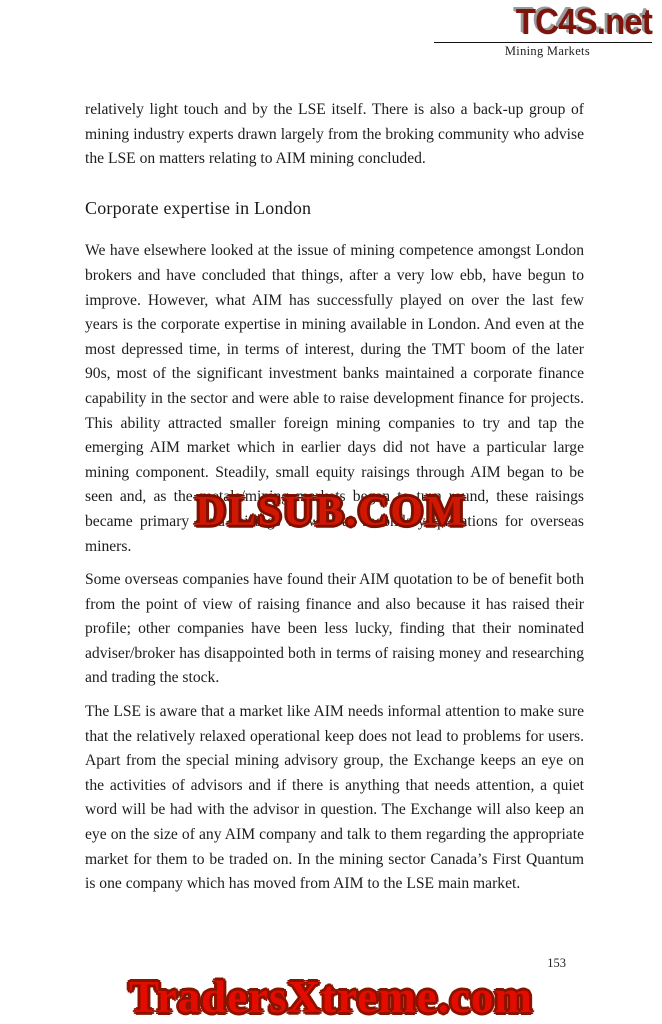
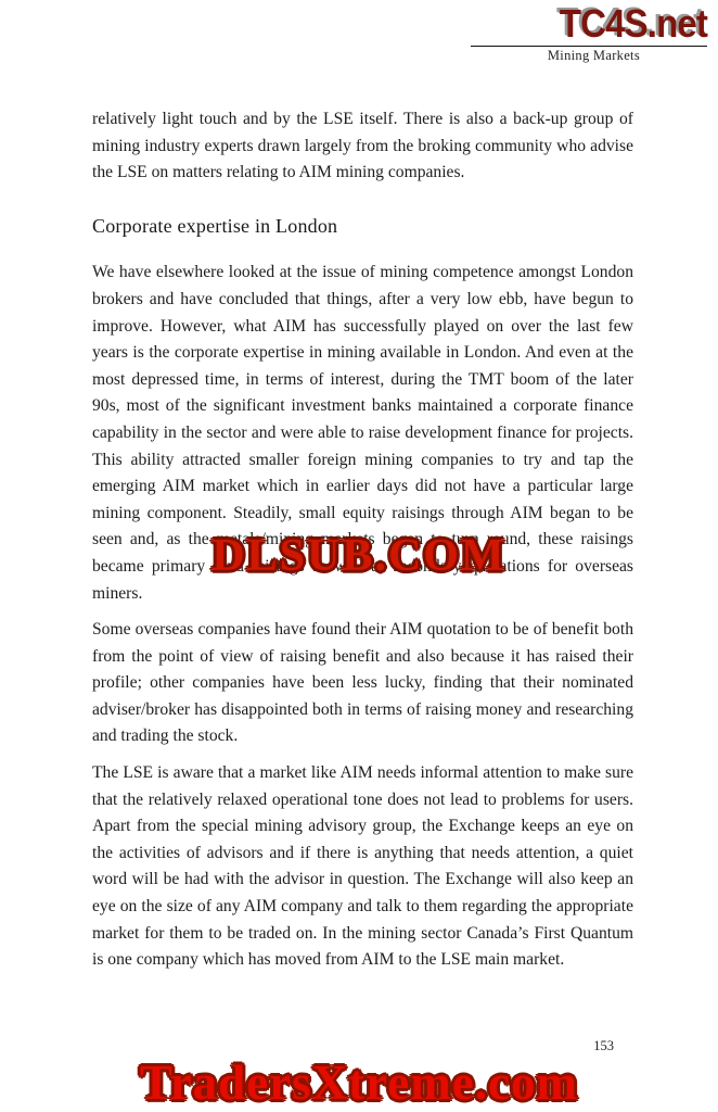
  TC4S.net
  Mining Markets
- relatively light touch and by the LSE itself. There is also a back-up group of mining industry experts drawn largely from the broking community who advise the LSE on matters relating to AIM mining concluded.
+ relatively light touch and by the LSE itself. There is also a back-up group of mining industry experts drawn largely from the broking community who advise the LSE on matters relating to AIM mining companies.
  Corporate expertise in London
  We have elsewhere looked at the issue of mining competence amongst London brokers and have concluded that things, after a very low ebb, have begun to improve. However, what AIM has successfully played on over the last few years is the corporate expertise in mining available in London. And even at the most depressed time, in terms of interest, during the TMT boom of the later 90s, most of the significant investment banks maintained a corporate finance capability in the sector and were able to raise development finance for projects. This ability attracted smaller foreign mining companies to try and tap the emerging AIM market which in earlier days did not have a particular large mining component. Steadily, small equity raisings through AIM began to be seen and, as the metals/mining markets began to turn round, these raisings became primary fund raisings as well as secondary quotations for overseas miners.
- Some overseas companies have found their AIM quotation to be of benefit both from the point of view of raising finance and also because it has raised their profile; other companies have been less lucky, finding that their nominated adviser/broker has disappointed both in terms of raising money and researching and trading the stock.
+ Some overseas companies have found their AIM quotation to be of benefit both from the point of view of raising benefit and also because it has raised their profile; other companies have been less lucky, finding that their nominated adviser/broker has disappointed both in terms of raising money and researching and trading the stock.
- The LSE is aware that a market like AIM needs informal attention to make sure that the relatively relaxed operational keep does not lead to problems for users. Apart from the special mining advisory group, the Exchange keeps an eye on the activities of advisors and if there is anything that needs attention, a quiet word will be had with the advisor in question. The Exchange will also keep an eye on the size of any AIM company and talk to them regarding the appropriate market for them to be traded on. In the mining sector Canada’s First Quantum is one company which has moved from AIM to the LSE main market.
+ The LSE is aware that a market like AIM needs informal attention to make sure that the relatively relaxed operational tone does not lead to problems for users. Apart from the special mining advisory group, the Exchange keeps an eye on the activities of advisors and if there is anything that needs attention, a quiet word will be had with the advisor in question. The Exchange will also keep an eye on the size of any AIM company and talk to them regarding the appropriate market for them to be traded on. In the mining sector Canada’s First Quantum is one company which has moved from AIM to the LSE main market.
  DLSUB.COM
  153
  TradersXtreme.com
